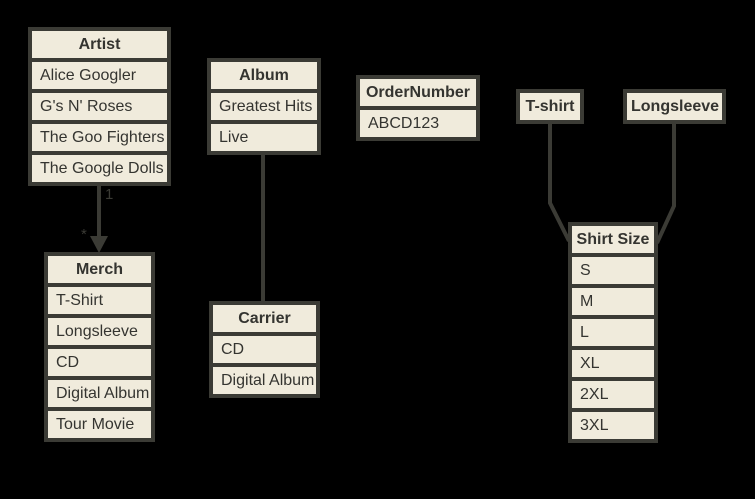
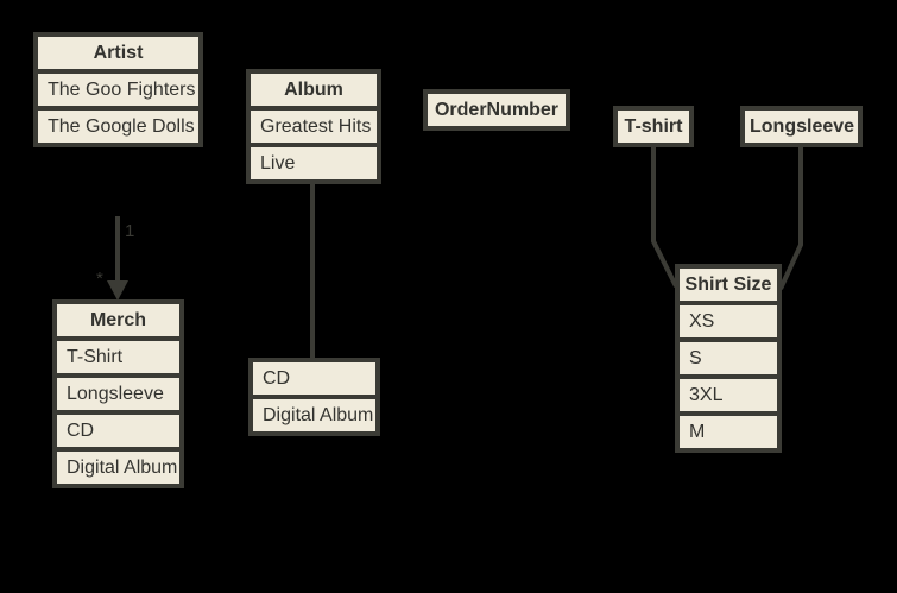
  1
  *
  Artist
- Alice Googler
- G's N' Roses
  The Goo Fighters
  The Google Dolls
  Album
  Greatest Hits
  Live
  OrderNumber
- ABCD123
  T-shirt
  Longsleeve
  Merch
  T-Shirt
  Longsleeve
  CD
  Digital Album
- Tour Movie
- Carrier
  CD
  Digital Album
  Shirt Size
+ XS
  S
- M
+ 3XL
- L
- XL
- 2XL
- 3XL
+ M
